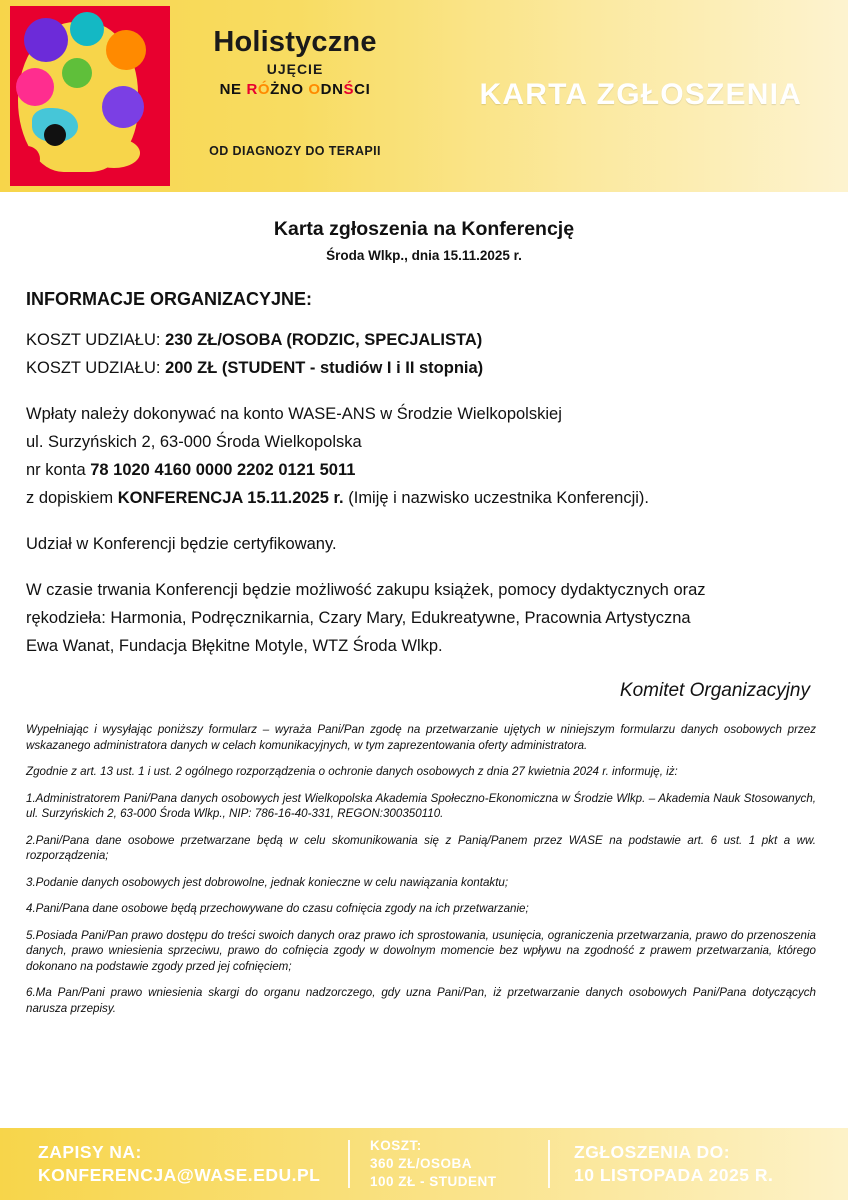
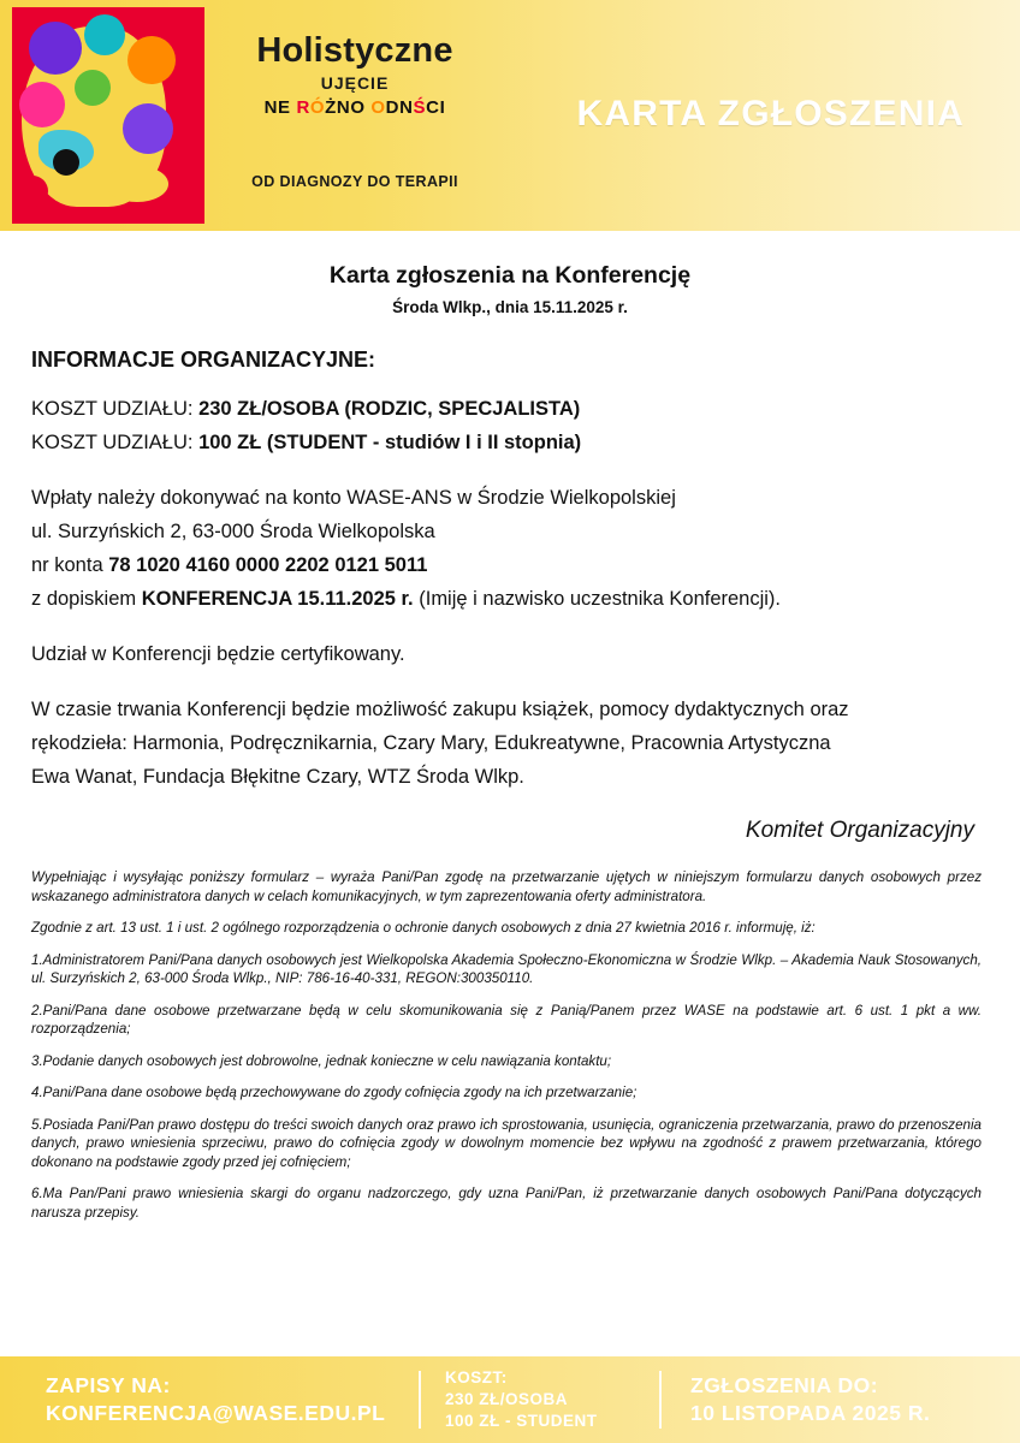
  Holistyczne
  UJĘCIE
  NE RÓŻNO ODNŚCI
  OD DIAGNOZY DO TERAPII
  KARTA ZGŁOSZENIA
  Karta zgłoszenia na Konferencję
  Środa Wlkp., dnia 15.11.2025 r.
  INFORMACJE ORGANIZACYJNE:
  KOSZT UDZIAŁU: 230 ZŁ/OSOBA (RODZIC, SPECJALISTA)
- KOSZT UDZIAŁU: 200 ZŁ (STUDENT - studiów I i II stopnia)
+ KOSZT UDZIAŁU: 100 ZŁ (STUDENT - studiów I i II stopnia)
  Wpłaty należy dokonywać na konto WASE-ANS w Środzie Wielkopolskiej
  ul. Surzyńskich 2, 63-000 Środa Wielkopolska
  nr konta 78 1020 4160 0000 2202 0121 5011
  z dopiskiem KONFERENCJA 15.11.2025 r. (Imiję i nazwisko uczestnika Konferencji).
  Udział w Konferencji będzie certyfikowany.
  W czasie trwania Konferencji będzie możliwość zakupu książek, pomocy dydaktycznych oraz
  rękodzieła: Harmonia, Podręcznikarnia, Czary Mary, Edukreatywne, Pracownia Artystyczna
- Ewa Wanat, Fundacja Błękitne Motyle, WTZ Środa Wlkp.
+ Ewa Wanat, Fundacja Błękitne Czary, WTZ Środa Wlkp.
  Komitet Organizacyjny
  Wypełniając i wysyłając poniższy formularz – wyraża Pani/Pan zgodę na przetwarzanie ujętych w niniejszym formularzu danych osobowych przez wskazanego administratora danych w celach komunikacyjnych, w tym zaprezentowania oferty administratora.
- Zgodnie z art. 13 ust. 1 i ust. 2 ogólnego rozporządzenia o ochronie danych osobowych z dnia 27 kwietnia 2024 r. informuję, iż:
+ Zgodnie z art. 13 ust. 1 i ust. 2 ogólnego rozporządzenia o ochronie danych osobowych z dnia 27 kwietnia 2016 r. informuję, iż:
  1.Administratorem Pani/Pana danych osobowych jest Wielkopolska Akademia Społeczno-Ekonomiczna w Środzie Wlkp. – Akademia Nauk Stosowanych, ul. Surzyńskich 2, 63-000 Środa Wlkp., NIP: 786-16-40-331, REGON:300350110.
  2.Pani/Pana dane osobowe przetwarzane będą w celu skomunikowania się z Panią/Panem przez WASE na podstawie art. 6 ust. 1 pkt a ww. rozporządzenia;
  3.Podanie danych osobowych jest dobrowolne, jednak konieczne w celu nawiązania kontaktu;
- 4.Pani/Pana dane osobowe będą przechowywane do czasu cofnięcia zgody na ich przetwarzanie;
+ 4.Pani/Pana dane osobowe będą przechowywane do zgody cofnięcia zgody na ich przetwarzanie;
  5.Posiada Pani/Pan prawo dostępu do treści swoich danych oraz prawo ich sprostowania, usunięcia, ograniczenia przetwarzania, prawo do przenoszenia danych, prawo wniesienia sprzeciwu, prawo do cofnięcia zgody w dowolnym momencie bez wpływu na zgodność z prawem przetwarzania, którego dokonano na podstawie zgody przed jej cofnięciem;
  6.Ma Pan/Pani prawo wniesienia skargi do organu nadzorczego, gdy uzna Pani/Pan, iż przetwarzanie danych osobowych Pani/Pana dotyczących narusza przepisy.
  ZAPISY NA:
  KONFERENCJA@WASE.EDU.PL
  KOSZT:
- 360 ZŁ/OSOBA
+ 230 ZŁ/OSOBA
  100 ZŁ - STUDENT
  ZGŁOSZENIA DO:
  10 LISTOPADA 2025 R.
